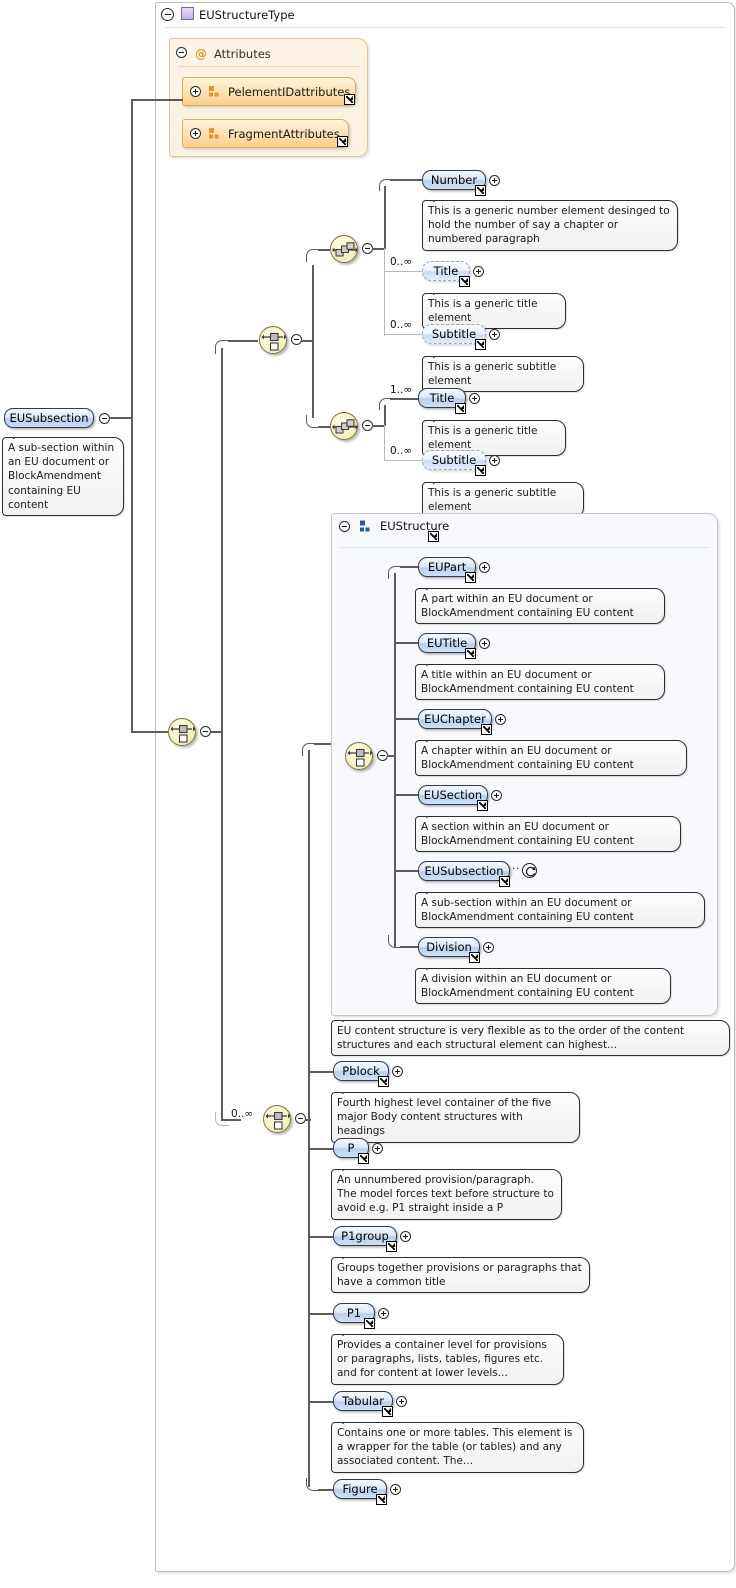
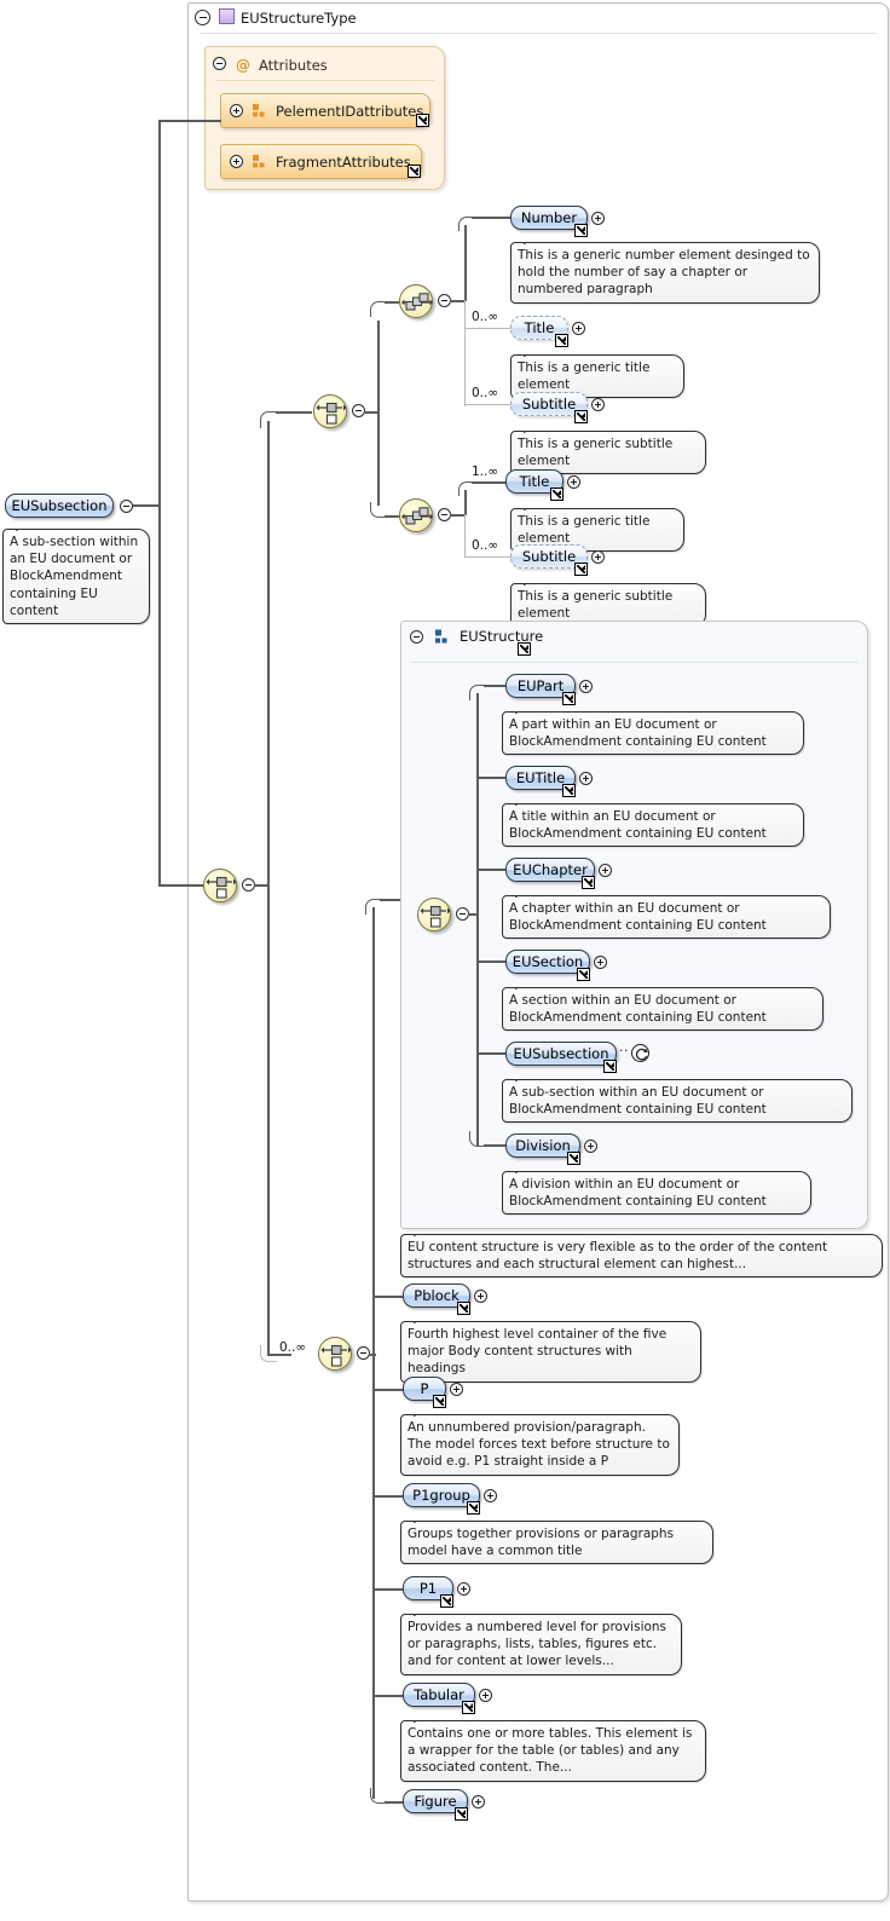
  EUStructureType
  @
  Attributes
  PelementIDattributes
  FragmentAttributes
  EUSubsection
  A sub-section within an EU document or BlockAmendment containing EU content
  Number
  This is a generic number element desinged to hold the number of say a chapter or numbered paragraph
  0..∞
  Title
  This is a generic title element
  0..∞
  Subtitle
  This is a generic subtitle element
  1..∞
  Title
  This is a generic title element
  0..∞
  Subtitle
  This is a generic subtitle element
  0..∞
  EUStructure
  EUPart
  A part within an EU document or BlockAmendment containing EU content
  EUTitle
  A title within an EU document or BlockAmendment containing EU content
  EUChapter
  A chapter within an EU document or BlockAmendment containing EU content
  EUSection
  A section within an EU document or BlockAmendment containing EU content
  EUSubsection
  ··
  A sub-section within an EU document or BlockAmendment containing EU content
  Division
  A division within an EU document or BlockAmendment containing EU content
  EU content structure is very flexible as to the order of the content structures and each structural element can highest...
  Pblock
  Fourth highest level container of the five major Body content structures with headings
  P
  An unnumbered provision/paragraph. The model forces text before structure to avoid e.g. P1 straight inside a P
  P1group
- Groups together provisions or paragraphs that have a common title
+ Groups together provisions or paragraphs model have a common title
  P1
- Provides a container level for provisions or paragraphs, lists, tables, figures etc. and for content at lower levels...
+ Provides a numbered level for provisions or paragraphs, lists, tables, figures etc. and for content at lower levels...
  Tabular
  Contains one or more tables. This element is a wrapper for the table (or tables) and any associated content. The...
  Figure
